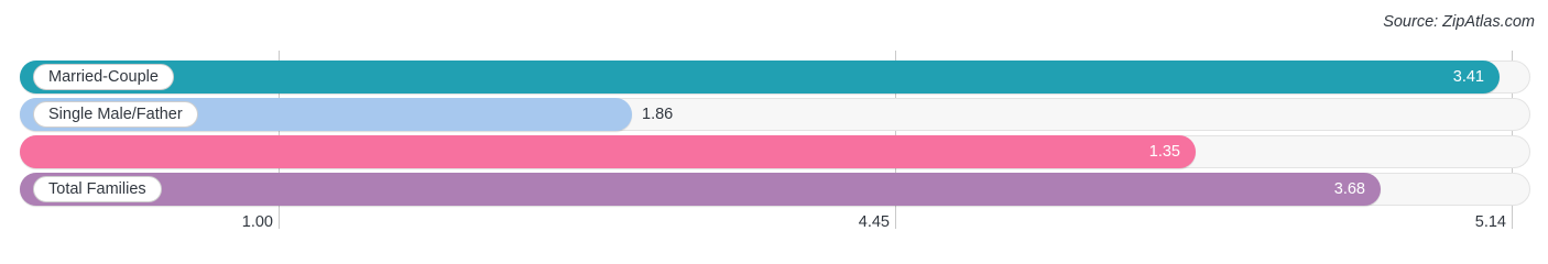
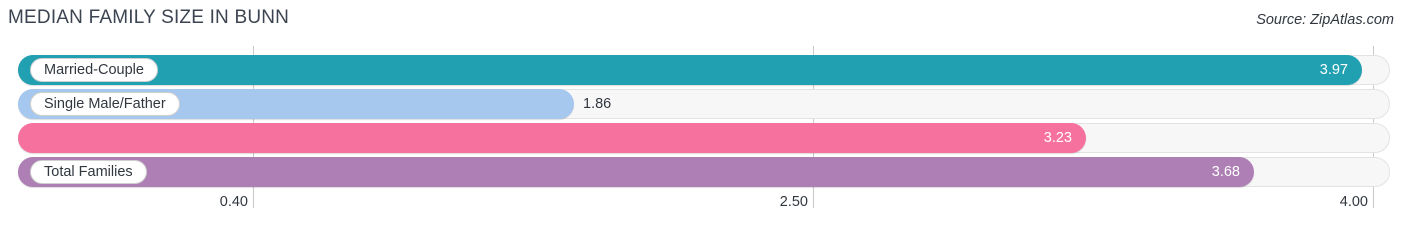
+ MEDIAN FAMILY SIZE IN BUNN
  Source: ZipAtlas.com
- 3.41
+ 3.97
  Married-Couple
  1.86
  Single Male/Father
- 1.35
+ 3.23
  3.68
  Total Families
- 1.00
+ 0.40
- 4.45
+ 2.50
- 5.14
+ 4.00
